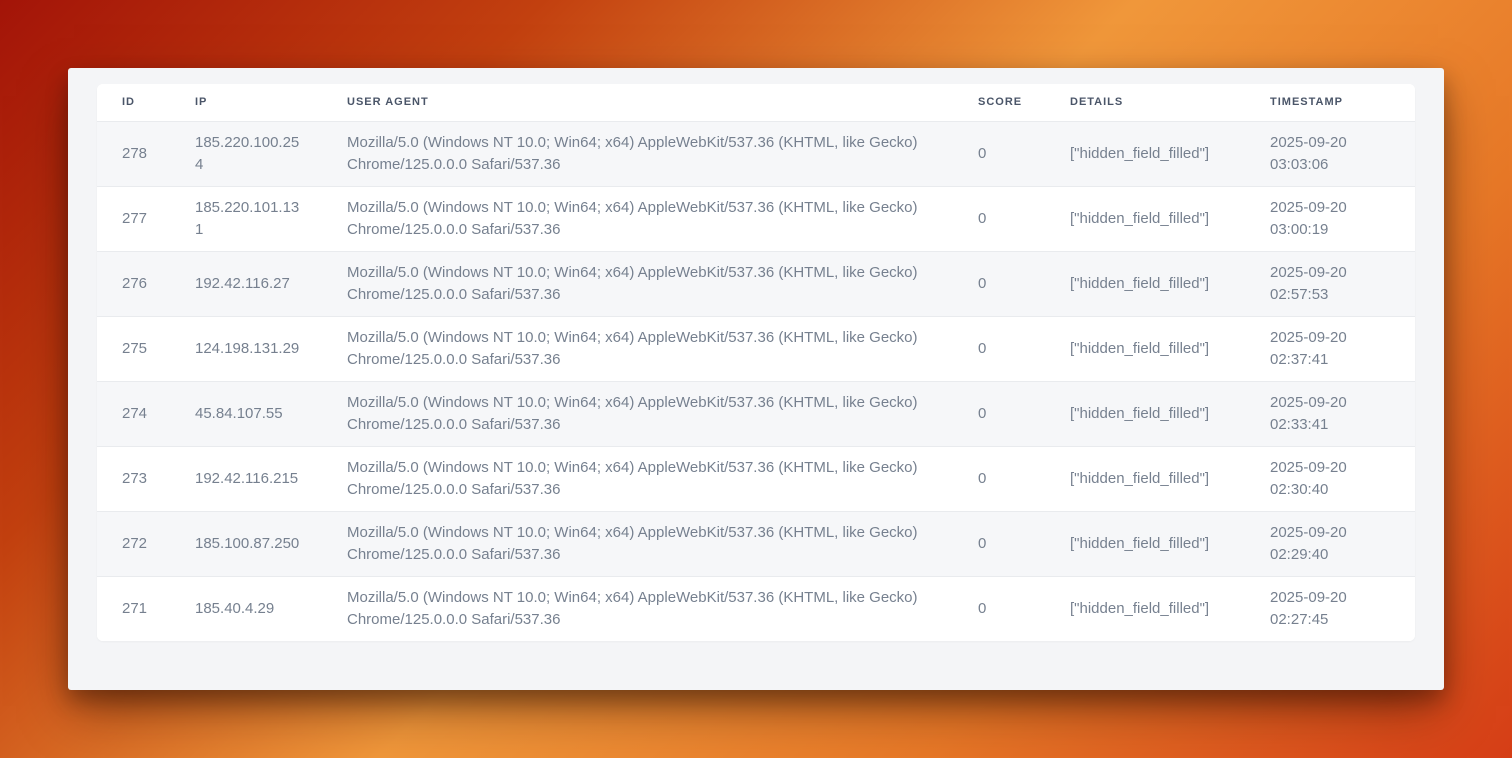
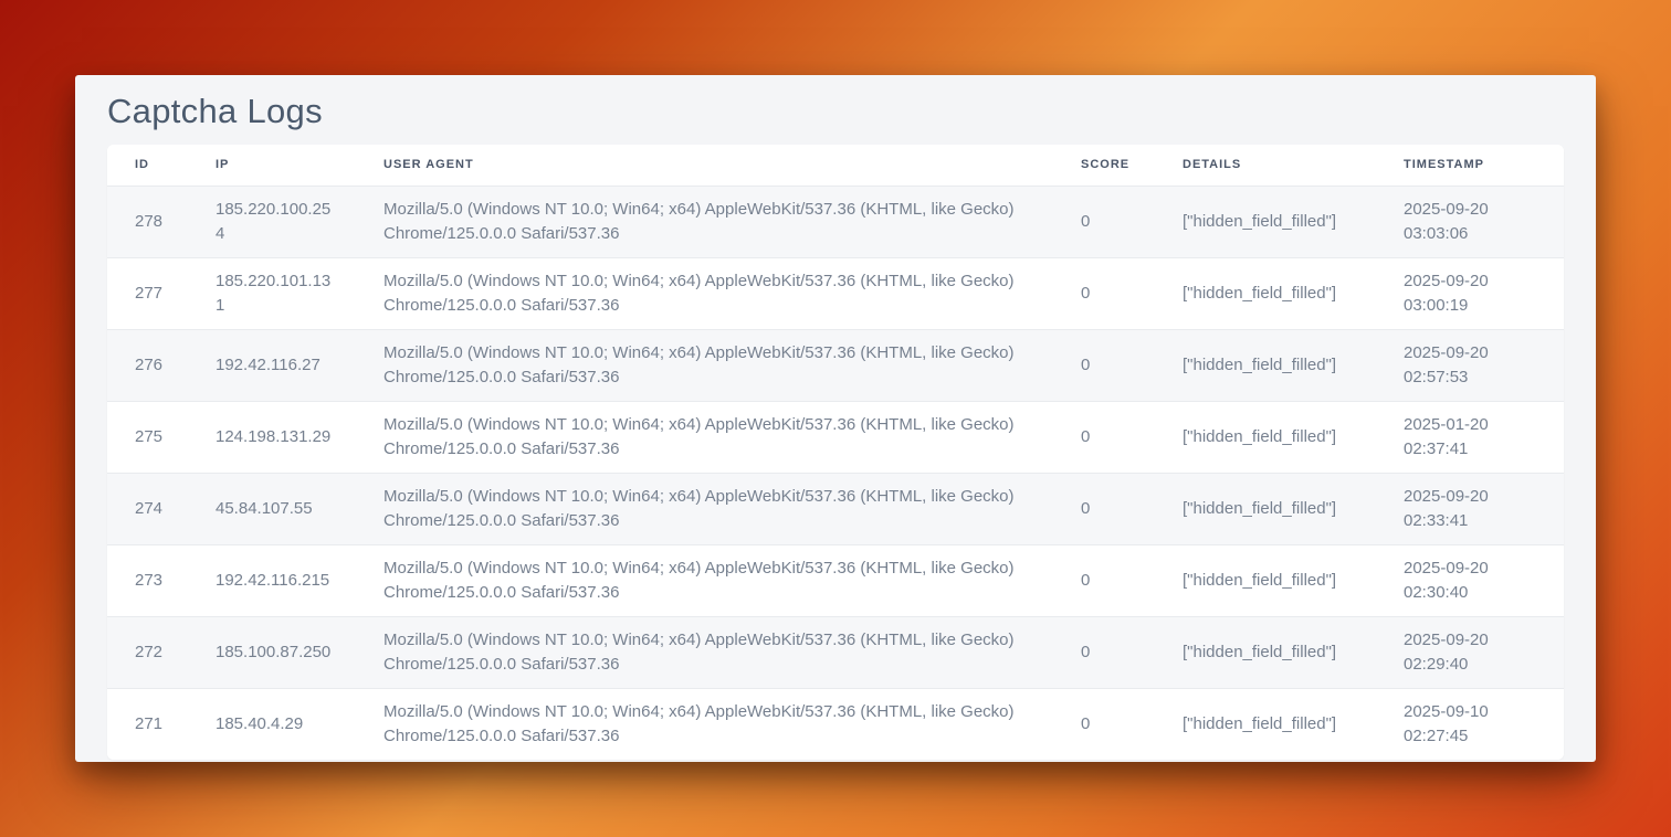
+ Captcha Logs
  ID	IP	USER AGENT	SCORE	DETAILS	TIMESTAMP
  278	185.220.100.254	Mozilla/5.0 (Windows NT 10.0; Win64; x64) AppleWebKit/537.36 (KHTML, like Gecko) Chrome/125.0.0.0 Safari/537.36	0	["hidden_field_filled"]	2025-09-20 03:03:06
  277	185.220.101.131	Mozilla/5.0 (Windows NT 10.0; Win64; x64) AppleWebKit/537.36 (KHTML, like Gecko) Chrome/125.0.0.0 Safari/537.36	0	["hidden_field_filled"]	2025-09-20 03:00:19
  276	192.42.116.27	Mozilla/5.0 (Windows NT 10.0; Win64; x64) AppleWebKit/537.36 (KHTML, like Gecko) Chrome/125.0.0.0 Safari/537.36	0	["hidden_field_filled"]	2025-09-20 02:57:53
- 275	124.198.131.29	Mozilla/5.0 (Windows NT 10.0; Win64; x64) AppleWebKit/537.36 (KHTML, like Gecko) Chrome/125.0.0.0 Safari/537.36	0	["hidden_field_filled"]	2025-09-20 02:37:41
+ 275	124.198.131.29	Mozilla/5.0 (Windows NT 10.0; Win64; x64) AppleWebKit/537.36 (KHTML, like Gecko) Chrome/125.0.0.0 Safari/537.36	0	["hidden_field_filled"]	2025-01-20 02:37:41
  274	45.84.107.55	Mozilla/5.0 (Windows NT 10.0; Win64; x64) AppleWebKit/537.36 (KHTML, like Gecko) Chrome/125.0.0.0 Safari/537.36	0	["hidden_field_filled"]	2025-09-20 02:33:41
  273	192.42.116.215	Mozilla/5.0 (Windows NT 10.0; Win64; x64) AppleWebKit/537.36 (KHTML, like Gecko) Chrome/125.0.0.0 Safari/537.36	0	["hidden_field_filled"]	2025-09-20 02:30:40
  272	185.100.87.250	Mozilla/5.0 (Windows NT 10.0; Win64; x64) AppleWebKit/537.36 (KHTML, like Gecko) Chrome/125.0.0.0 Safari/537.36	0	["hidden_field_filled"]	2025-09-20 02:29:40
- 271	185.40.4.29	Mozilla/5.0 (Windows NT 10.0; Win64; x64) AppleWebKit/537.36 (KHTML, like Gecko) Chrome/125.0.0.0 Safari/537.36	0	["hidden_field_filled"]	2025-09-20 02:27:45
+ 271	185.40.4.29	Mozilla/5.0 (Windows NT 10.0; Win64; x64) AppleWebKit/537.36 (KHTML, like Gecko) Chrome/125.0.0.0 Safari/537.36	0	["hidden_field_filled"]	2025-09-10 02:27:45
